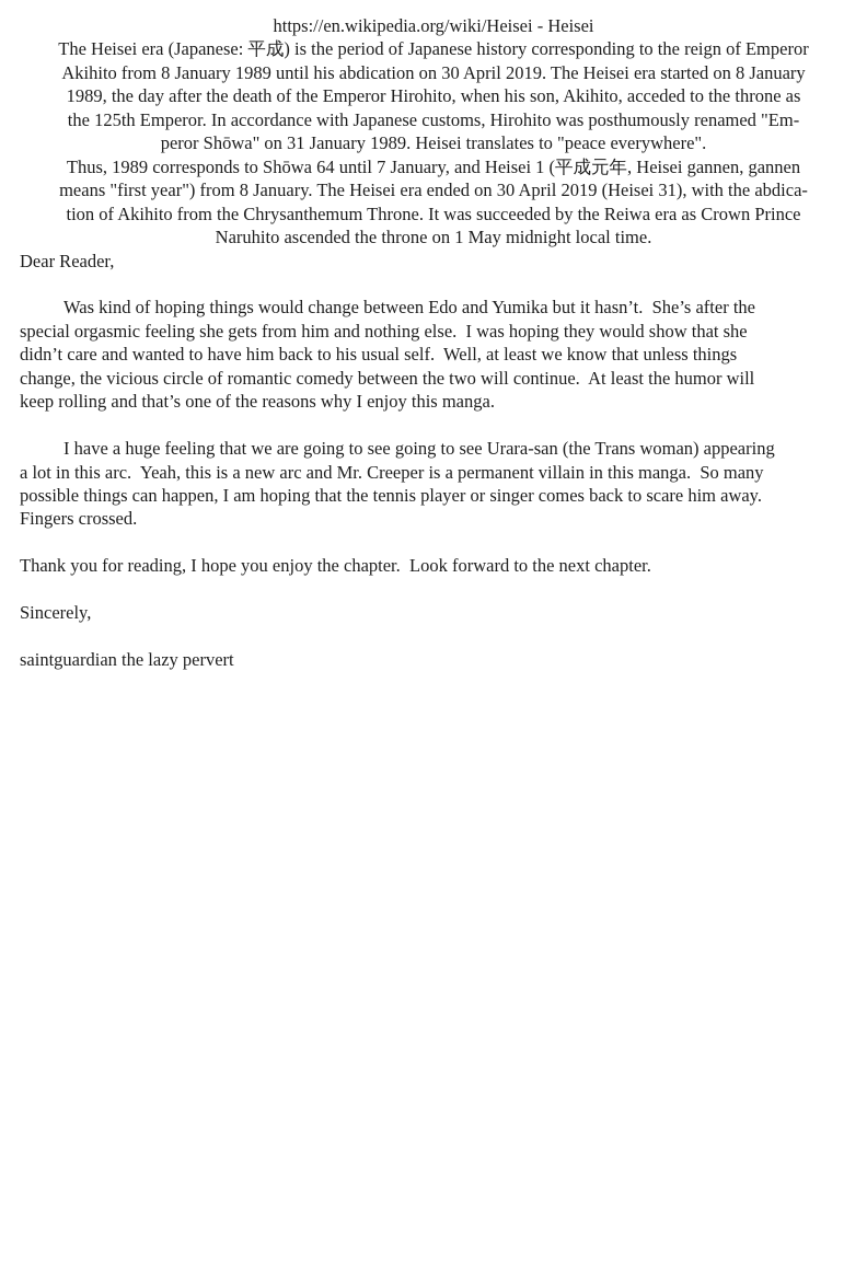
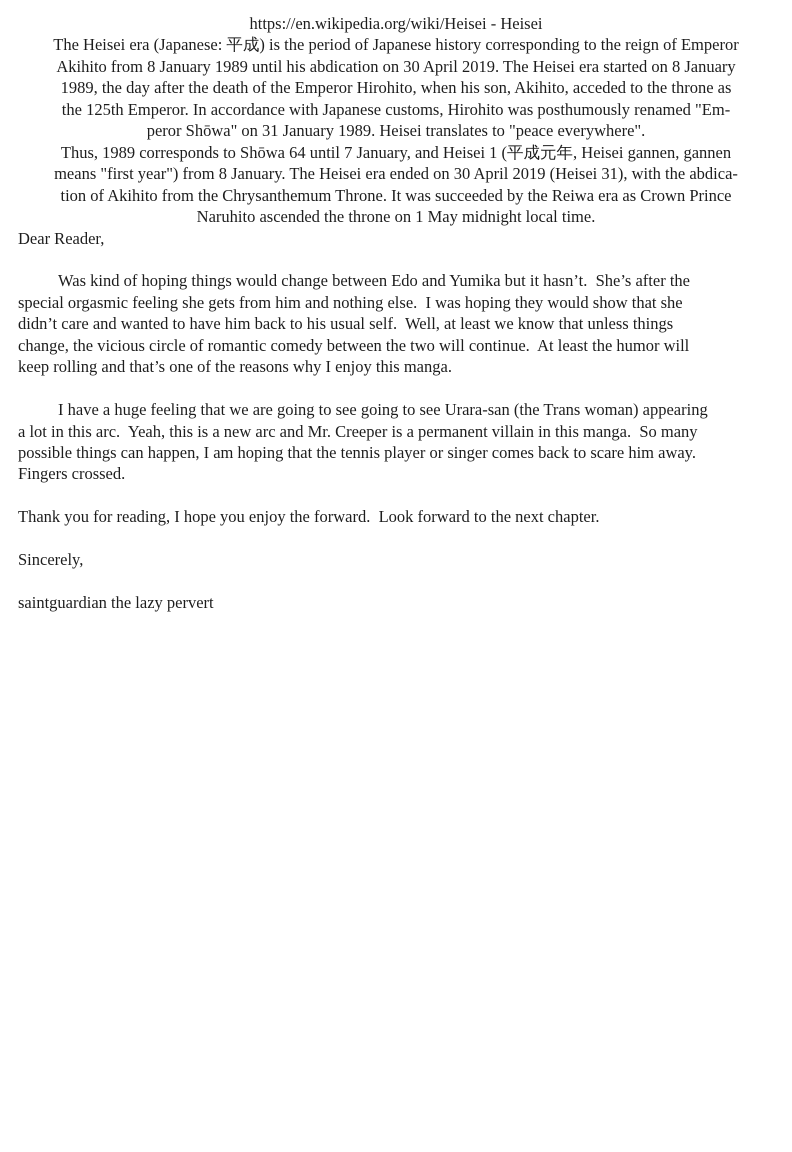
  https://en.wikipedia.org/wiki/Heisei - Heisei
  The Heisei era (Japanese: 平成) is the period of Japanese history corresponding to the reign of Emperor
  Akihito from 8 January 1989 until his abdication on 30 April 2019. The Heisei era started on 8 January
  1989, the day after the death of the Emperor Hirohito, when his son, Akihito, acceded to the throne as
  the 125th Emperor. In accordance with Japanese customs, Hirohito was posthumously renamed "Em-
  peror Shōwa" on 31 January 1989. Heisei translates to "peace everywhere".
  Thus, 1989 corresponds to Shōwa 64 until 7 January, and Heisei 1 (平成元年, Heisei gannen, gannen
  means "first year") from 8 January. The Heisei era ended on 30 April 2019 (Heisei 31), with the abdica-
  tion of Akihito from the Chrysanthemum Throne. It was succeeded by the Reiwa era as Crown Prince
  Naruhito ascended the throne on 1 May midnight local time.
  Dear Reader,
  Was kind of hoping things would change between Edo and Yumika but it hasn’t. She’s after the
  special orgasmic feeling she gets from him and nothing else. I was hoping they would show that she
  didn’t care and wanted to have him back to his usual self. Well, at least we know that unless things
  change, the vicious circle of romantic comedy between the two will continue. At least the humor will
  keep rolling and that’s one of the reasons why I enjoy this manga.
  I have a huge feeling that we are going to see going to see Urara-san (the Trans woman) appearing
  a lot in this arc. Yeah, this is a new arc and Mr. Creeper is a permanent villain in this manga. So many
  possible things can happen, I am hoping that the tennis player or singer comes back to scare him away.
  Fingers crossed.
- Thank you for reading, I hope you enjoy the chapter. Look forward to the next chapter.
+ Thank you for reading, I hope you enjoy the forward. Look forward to the next chapter.
  Sincerely,
  saintguardian the lazy pervert
